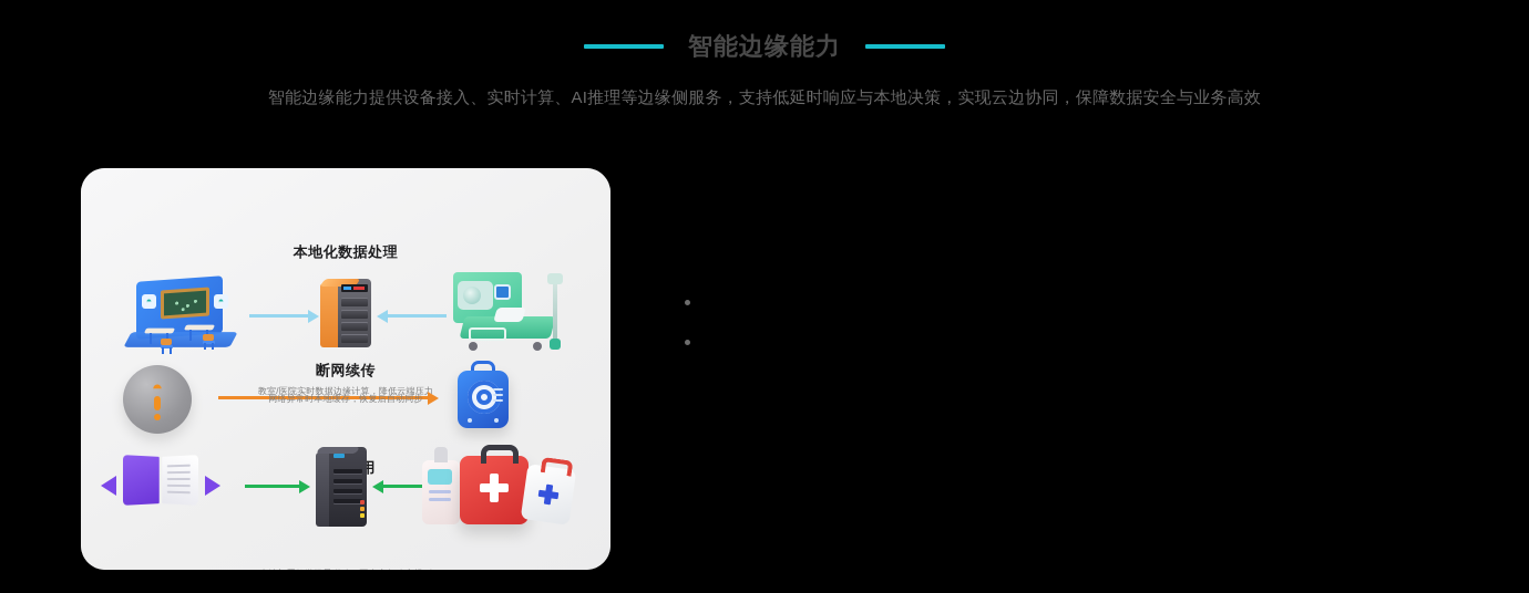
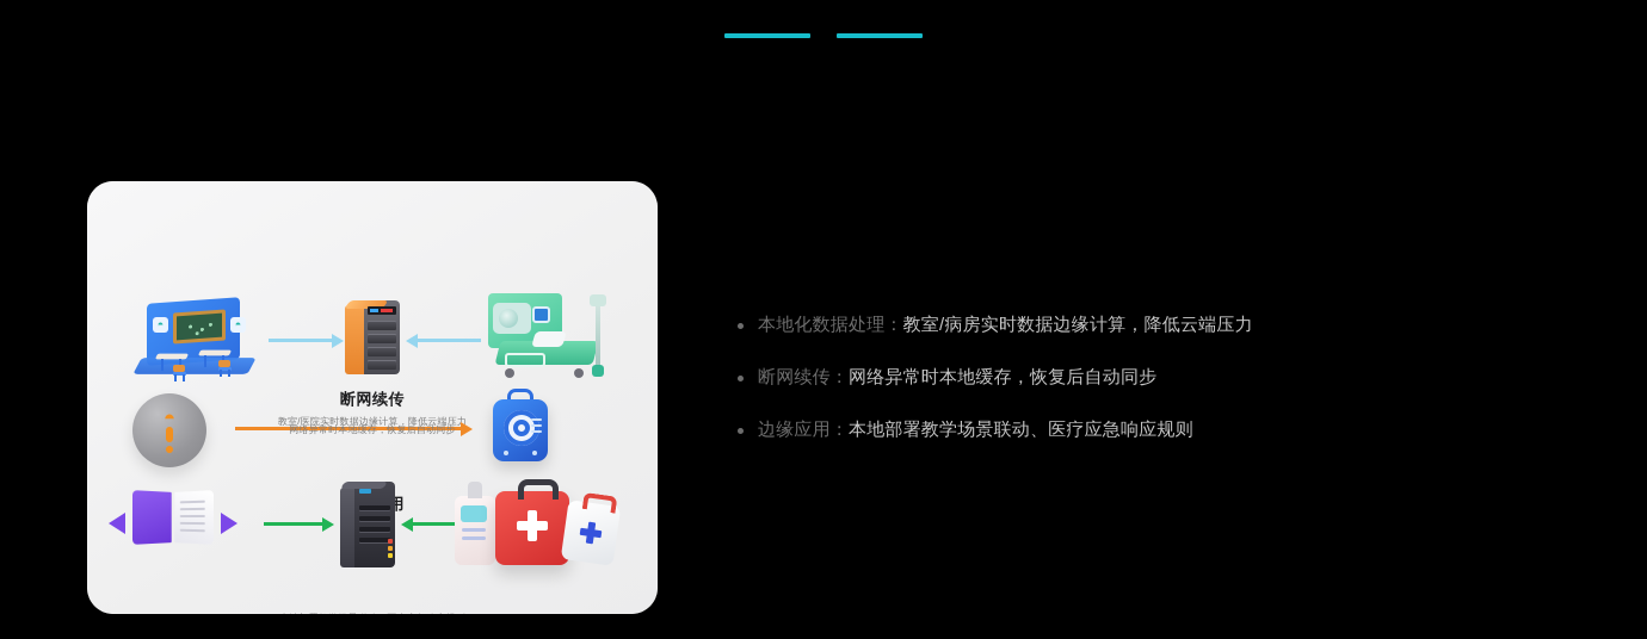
- 智能边缘能力
- 智能边缘能力提供设备接入、实时计算、AI推理等边缘侧服务，支持低延时响应与本地决策，实现云边协同，保障数据安全与业务高效
- 本地化数据处理
  ◓
  ◓
  教室/医院实时数据边缘计算，降低云端压力
  断网续传
  ◓
  网络异常时本地缓存，恢复后自动同步
+ 本地化数据处理：教室/病房实时数据边缘计算，降低云端压力
+ 断网续传：网络异常时本地缓存，恢复后自动同步
+ 边缘应用：本地部署教学场景联动、医疗应急响应规则
